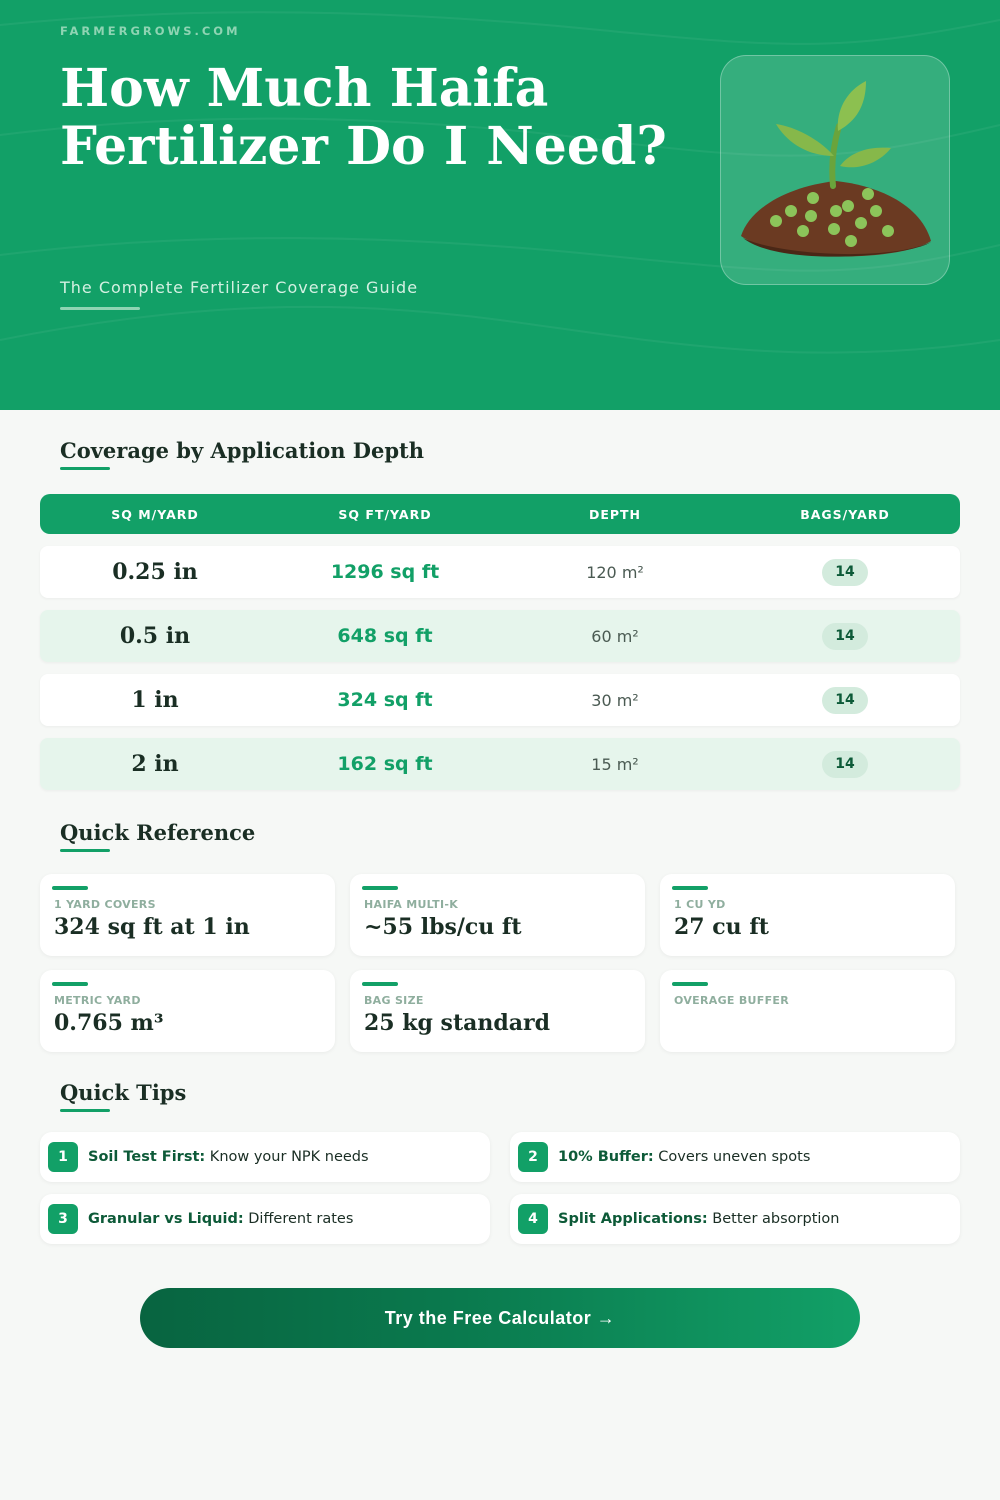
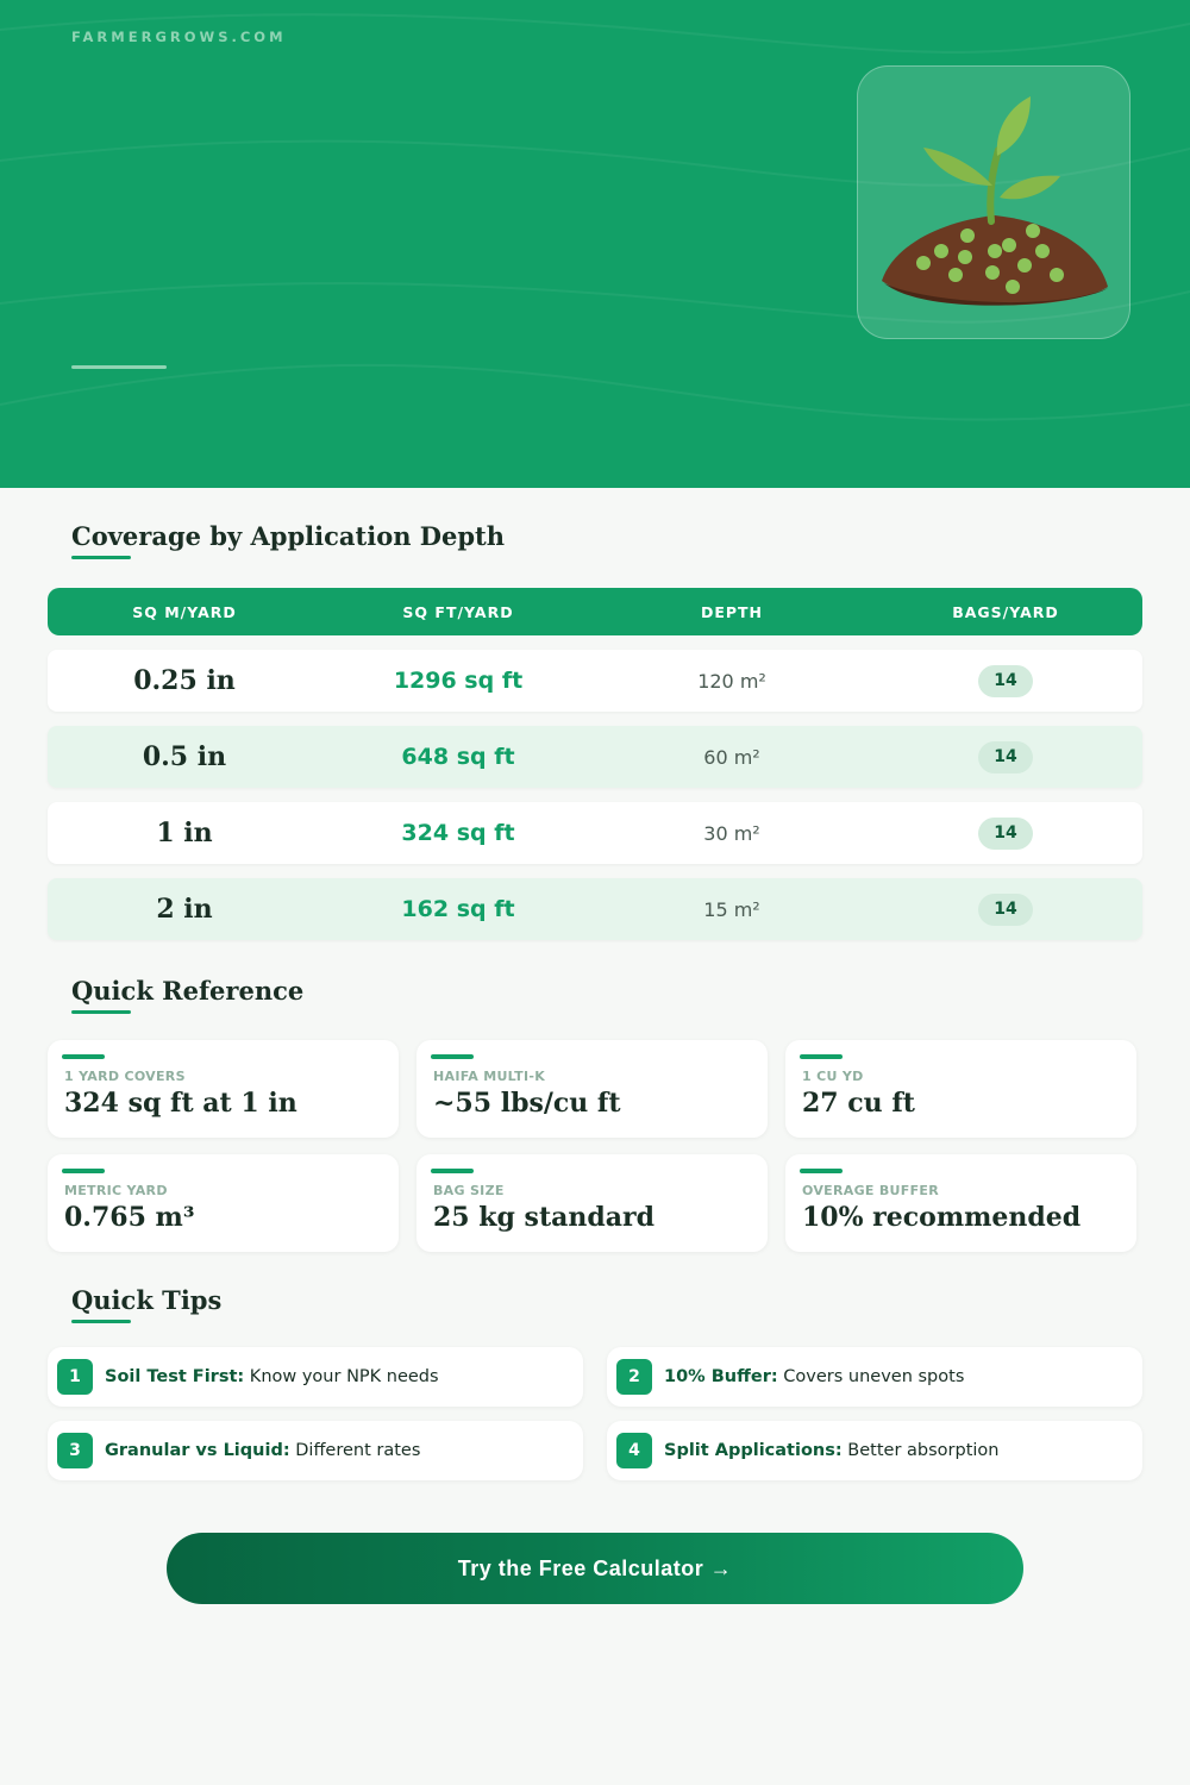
  FARMERGROWS.COM
- How Much Haifa Fertilizer Do I Need?
- The Complete Fertilizer Coverage Guide
  Coverage by Application Depth
  SQ M/YARD
  SQ FT/YARD
  DEPTH
  BAGS/YARD
  0.25 in
  1296 sq ft
  120 m²
  14
  0.5 in
  648 sq ft
  60 m²
  14
  1 in
  324 sq ft
  30 m²
  14
  2 in
  162 sq ft
  15 m²
  14
  Quick Reference
  1 YARD COVERS
  324 sq ft at 1 in
  HAIFA MULTI-K
  ~55 lbs/cu ft
  1 CU YD
  27 cu ft
  METRIC YARD
  0.765 m³
  BAG SIZE
  25 kg standard
  OVERAGE BUFFER
+ 10% recommended
  Quick Tips
  1
  Soil Test First: Know your NPK needs
  2
  10% Buffer: Covers uneven spots
  3
  Granular vs Liquid: Different rates
  4
  Split Applications: Better absorption
  Try the Free Calculator →
